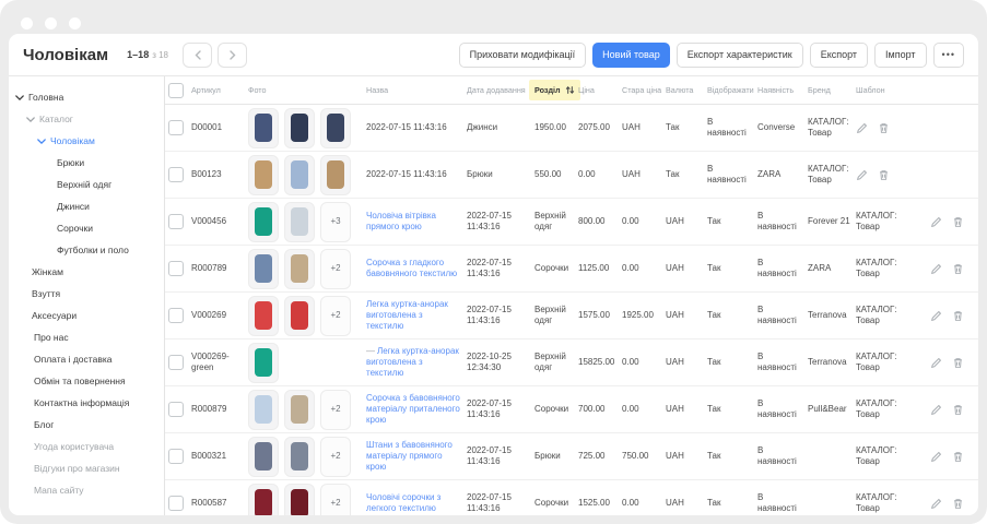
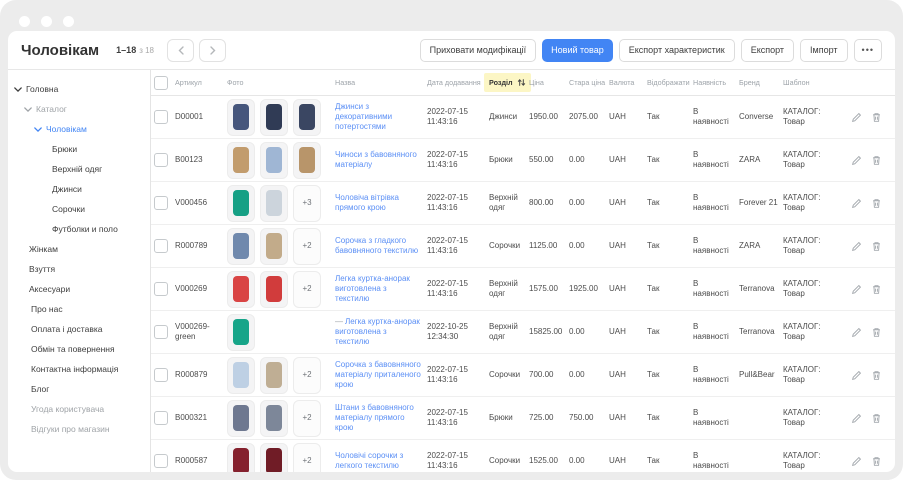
  Чоловікам
  1–18
  з 18
  Приховати модифікації
  Новий товар
  Експорт характеристик
  Експорт
  Імпорт
  •••
  Головна
  Каталог
  Чоловікам
  Брюки
  Верхній одяг
  Джинси
  Сорочки
  Футболки и поло
  Жінкам
  Взуття
  Аксесуари
  Про нас
  Оплата і доставка
  Обмін та повернення
  Контактна інформація
  Блог
  Угода користувача
  Відгуки про магазин
- Мапа сайту
  Артикул
  Фото
  Назва
  Дата додавання
  Розділ
  Ціна
  Стара ціна
  Валюта
  Відображати
  Наявність
  Бренд
  Шаблон
  D00001
+ Джинси з декоративними потертостями
  2022-07-15 11:43:16
  Джинси
  1950.00
  2075.00
  UAH
  Так
  В наявності
  Converse
  КАТАЛОГ: Товар
  B00123
+ Чиноси з бавовняного матеріалу
  2022-07-15 11:43:16
  Брюки
  550.00
  0.00
  UAH
  Так
  В наявності
  ZARA
  КАТАЛОГ: Товар
  V000456
  +3
  Чоловіча вітрівка прямого крою
  2022-07-15 11:43:16
  Верхній одяг
  800.00
  0.00
  UAH
  Так
  В наявності
  Forever 21
  КАТАЛОГ: Товар
  R000789
  +2
  Сорочка з гладкого бавовняного текстилю
  2022-07-15 11:43:16
  Сорочки
  1125.00
  0.00
  UAH
  Так
  В наявності
  ZARA
  КАТАЛОГ: Товар
  V000269
  +2
  Легка куртка-анорак виготовлена з текстилю
  2022-07-15 11:43:16
  Верхній одяг
  1575.00
  1925.00
  UAH
  Так
  В наявності
  Terranova
  КАТАЛОГ: Товар
  V000269-green
  — Легка куртка-анорак виготовлена з текстилю
  2022-10-25 12:34:30
  Верхній одяг
  15825.00
  0.00
  UAH
  Так
  В наявності
  Terranova
  КАТАЛОГ: Товар
  R000879
  +2
  Сорочка з бавовняного матеріалу приталеного крою
  2022-07-15 11:43:16
  Сорочки
  700.00
  0.00
  UAH
  Так
  В наявності
  Pull&Bear
  КАТАЛОГ: Товар
  B000321
  +2
  Штани з бавовняного матеріалу прямого крою
  2022-07-15 11:43:16
  Брюки
  725.00
  750.00
  UAH
  Так
  В наявності
  КАТАЛОГ: Товар
  R000587
  +2
  Чоловічі сорочки з легкого текстилю
  2022-07-15 11:43:16
  Сорочки
  1525.00
  0.00
  UAH
  Так
  В наявності
  КАТАЛОГ: Товар
